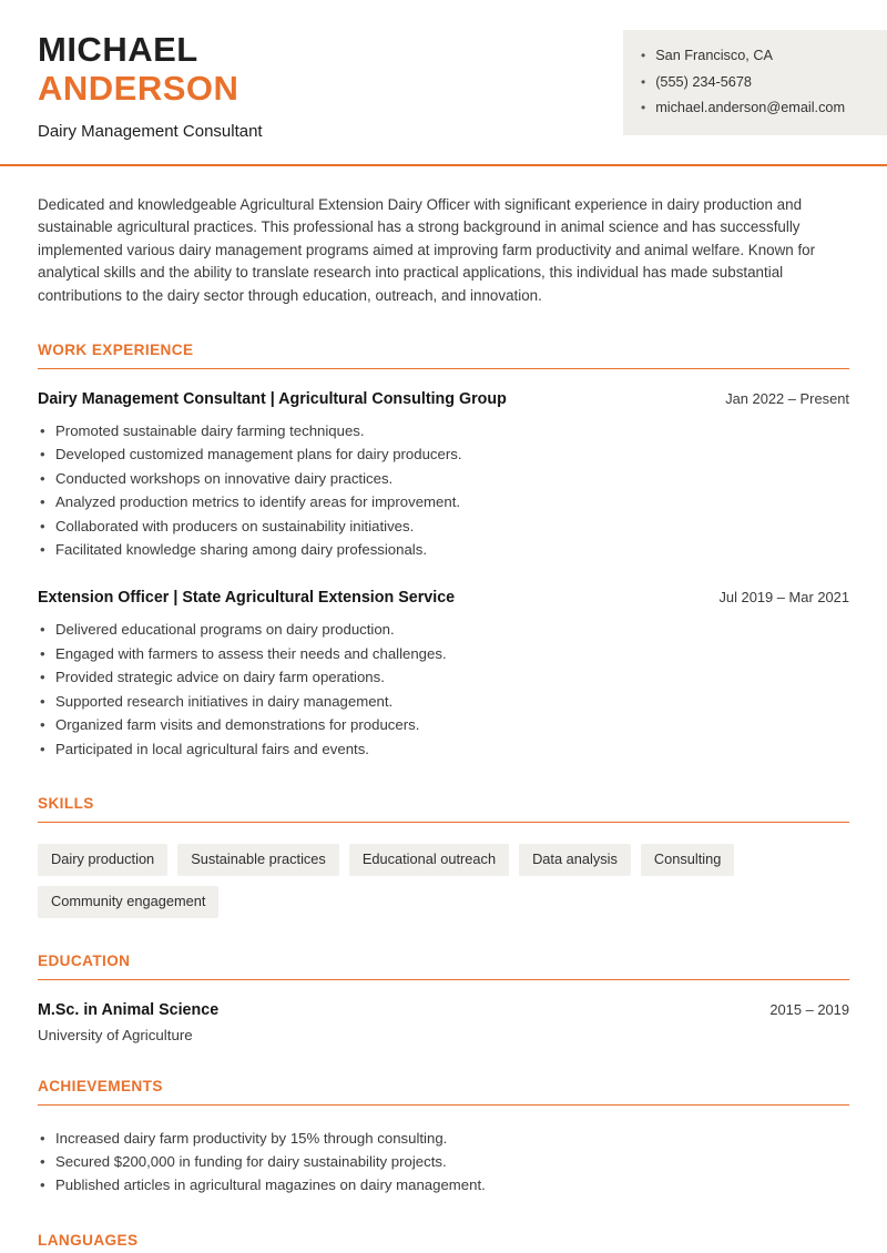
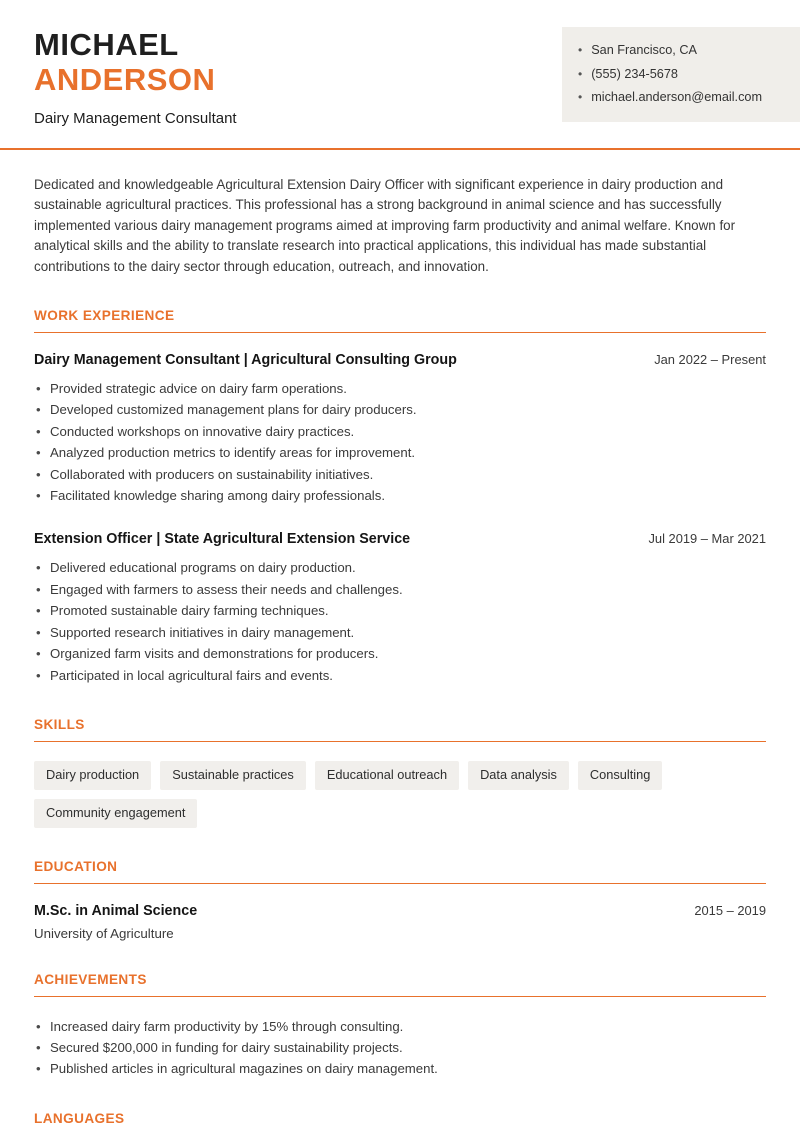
  MICHAEL
  ANDERSON
  Dairy Management Consultant
  •
  San Francisco, CA
  •
  (555) 234-5678
  •
  michael.anderson@email.com
  Dedicated and knowledgeable Agricultural Extension Dairy Officer with significant experience in dairy production and sustainable agricultural practices. This professional has a strong background in animal science and has successfully implemented various dairy management programs aimed at improving farm productivity and animal welfare. Known for analytical skills and the ability to translate research into practical applications, this individual has made substantial contributions to the dairy sector through education, outreach, and innovation.
  WORK EXPERIENCE
  Dairy Management Consultant | Agricultural Consulting Group
  Jan 2022 – Present
- Promoted sustainable dairy farming techniques.
+ Provided strategic advice on dairy farm operations.
  Developed customized management plans for dairy producers.
  Conducted workshops on innovative dairy practices.
  Analyzed production metrics to identify areas for improvement.
  Collaborated with producers on sustainability initiatives.
  Facilitated knowledge sharing among dairy professionals.
  Extension Officer | State Agricultural Extension Service
  Jul 2019 – Mar 2021
  Delivered educational programs on dairy production.
  Engaged with farmers to assess their needs and challenges.
- Provided strategic advice on dairy farm operations.
+ Promoted sustainable dairy farming techniques.
  Supported research initiatives in dairy management.
  Organized farm visits and demonstrations for producers.
  Participated in local agricultural fairs and events.
  SKILLS
  Dairy production
  Sustainable practices
  Educational outreach
  Data analysis
  Consulting
  Community engagement
  EDUCATION
  M.Sc. in Animal Science
  2015 – 2019
  University of Agriculture
  ACHIEVEMENTS
  Increased dairy farm productivity by 15% through consulting.
  Secured $200,000 in funding for dairy sustainability projects.
  Published articles in agricultural magazines on dairy management.
  LANGUAGES
